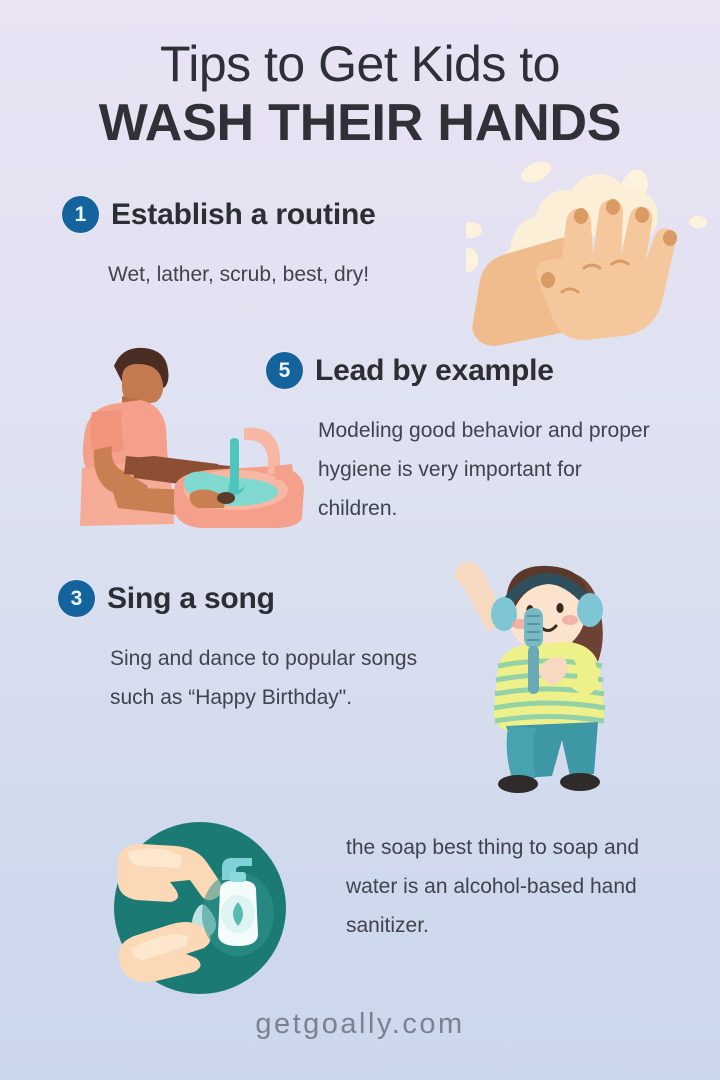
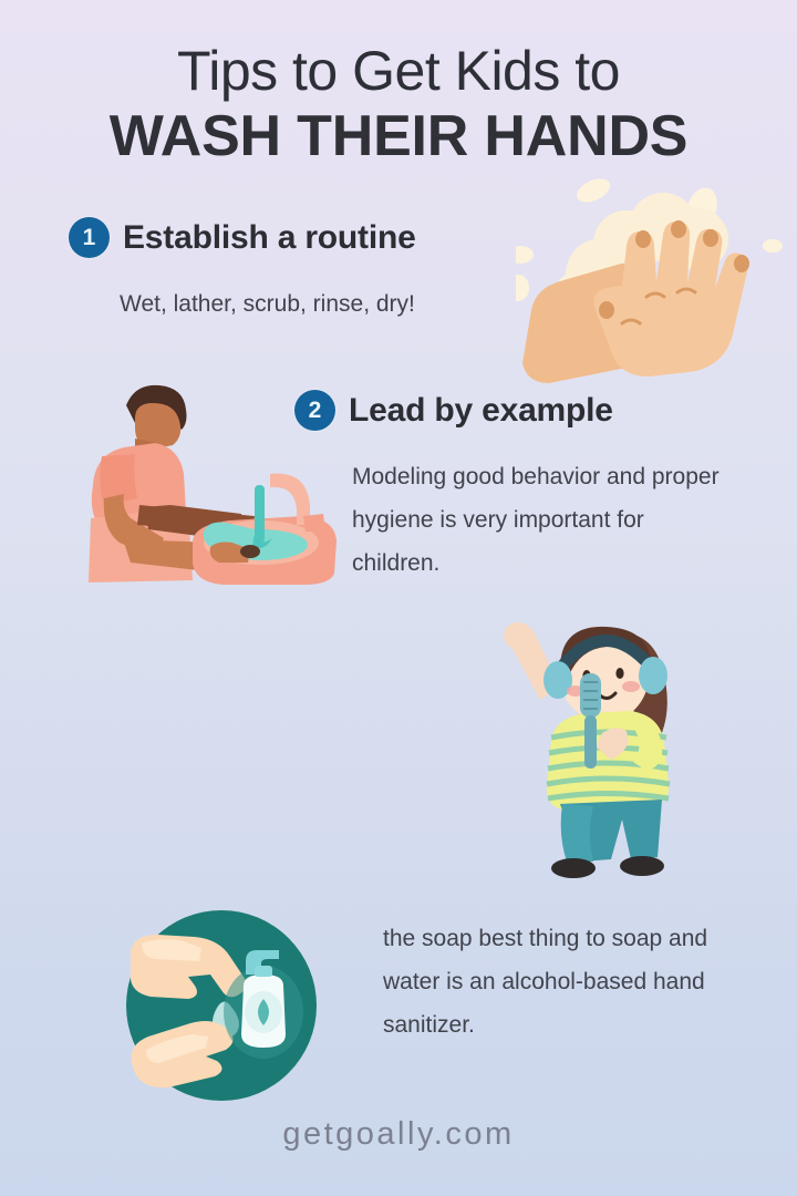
  Tips to Get Kids to
  WASH THEIR HANDS
  1
  Establish a routine
- Wet, lather, scrub, best, dry!
+ Wet, lather, scrub, rinse, dry!
- 5
+ 2
  Lead by example
  Modeling good behavior and proper hygiene is very important for children.
- 3
- Sing a song
- Sing and dance to popular songs such as “Happy Birthday".
  the soap best thing to soap and water is an alcohol-based hand sanitizer.
  getgoally.com
